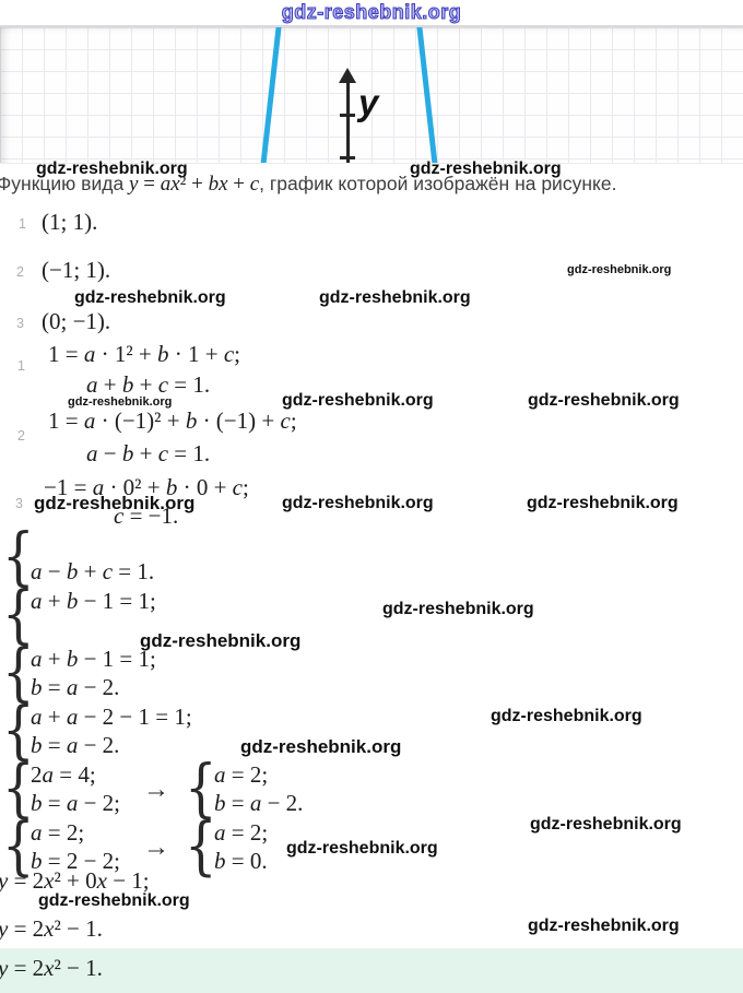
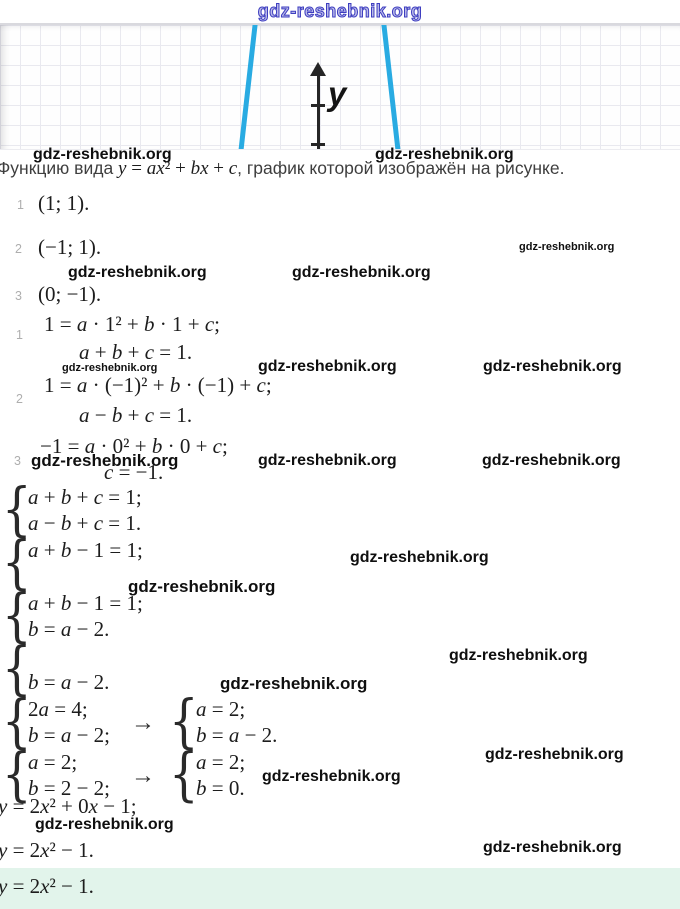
  gdz-reshebnik.org
  y
  gdz-reshebnik.org
  gdz-reshebnik.org
  Функцию вида y = ax² + bx + c, график которой изображён на рисунке.
  1
  (1; 1).
  2
  (−1; 1).
  gdz-reshebnik.org
  gdz-reshebnik.org
  gdz-reshebnik.org
  3
  (0; −1).
  1
  1 = a · 1² + b · 1 + c;
  a + b + c = 1.
  gdz-reshebnik.org
  gdz-reshebnik.org
  gdz-reshebnik.org
  2
  1 = a · (−1)² + b · (−1) + c;
  a − b + c = 1.
  −1 = a · 0² + b · 0 + c;
  3
  gdz-reshebnik.org
  c = −1.
  gdz-reshebnik.org
  gdz-reshebnik.org
  {
+ a + b + c = 1;
  a − b + c = 1.
  {
  a + b − 1 = 1;
  gdz-reshebnik.org
  gdz-reshebnik.org
  {
  a + b − 1 = 1;
  b = a − 2.
  {
- a + a − 2 − 1 = 1;
  b = a − 2.
  gdz-reshebnik.org
  gdz-reshebnik.org
  {
  2a = 4;
  b = a − 2;
  →
  {
  a = 2;
  b = a − 2.
  {
  a = 2;
  b = 2 − 2;
  →
  {
  a = 2;
  b = 0.
  gdz-reshebnik.org
  gdz-reshebnik.org
  y = 2x² + 0x − 1;
  gdz-reshebnik.org
  y = 2x² − 1.
  gdz-reshebnik.org
  y = 2x² − 1.
